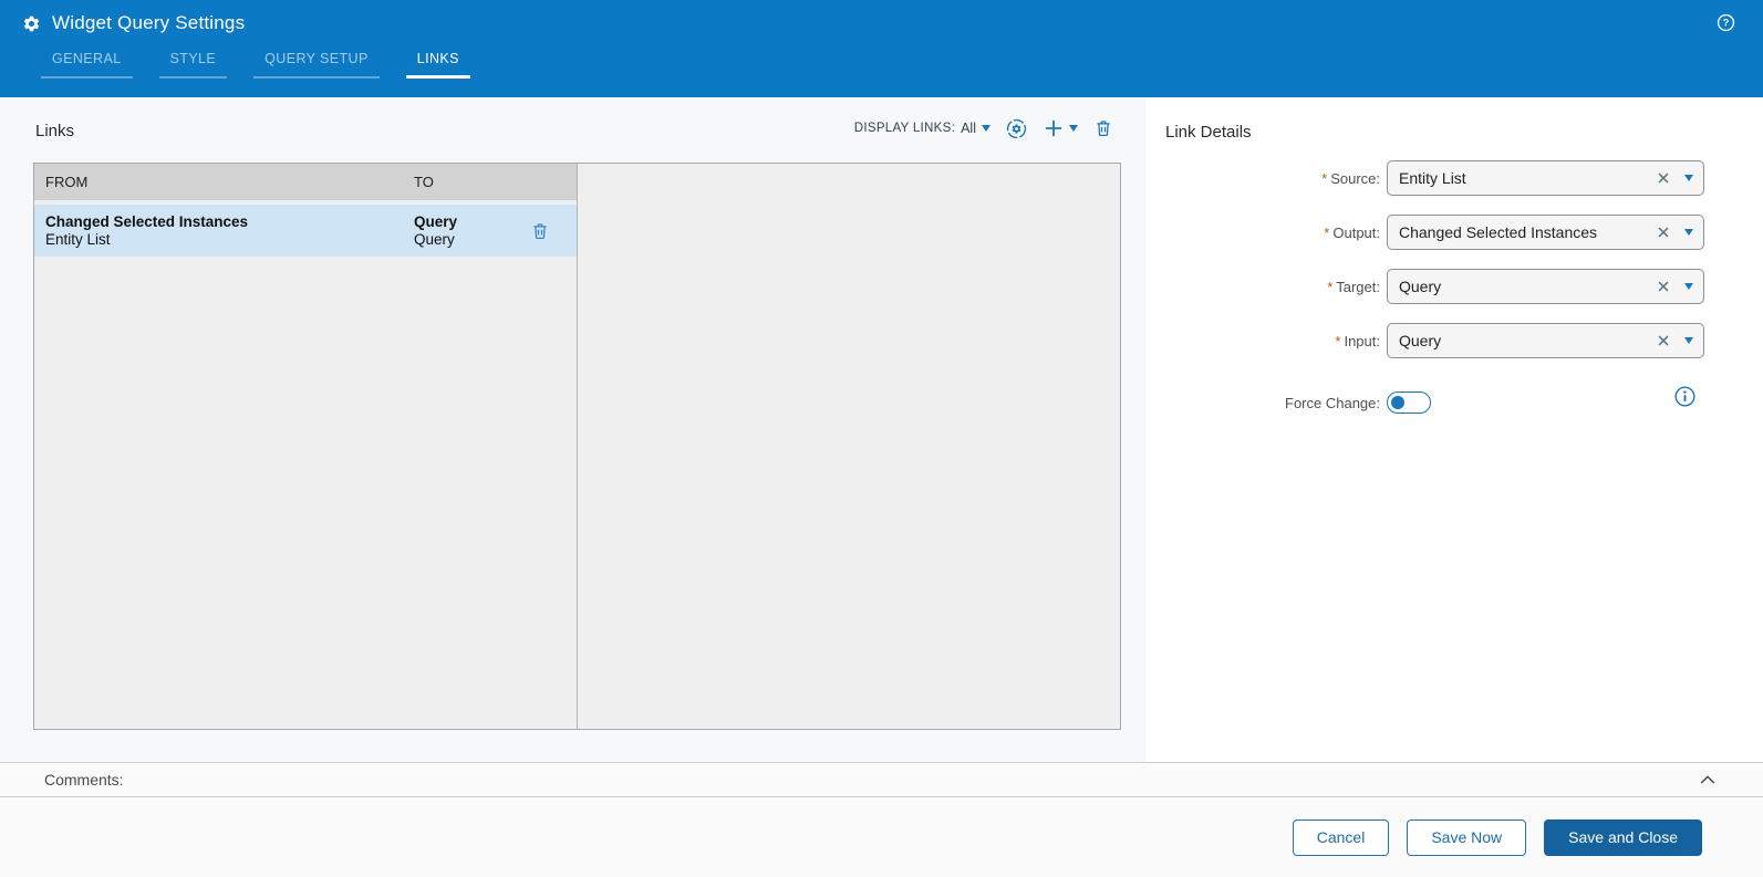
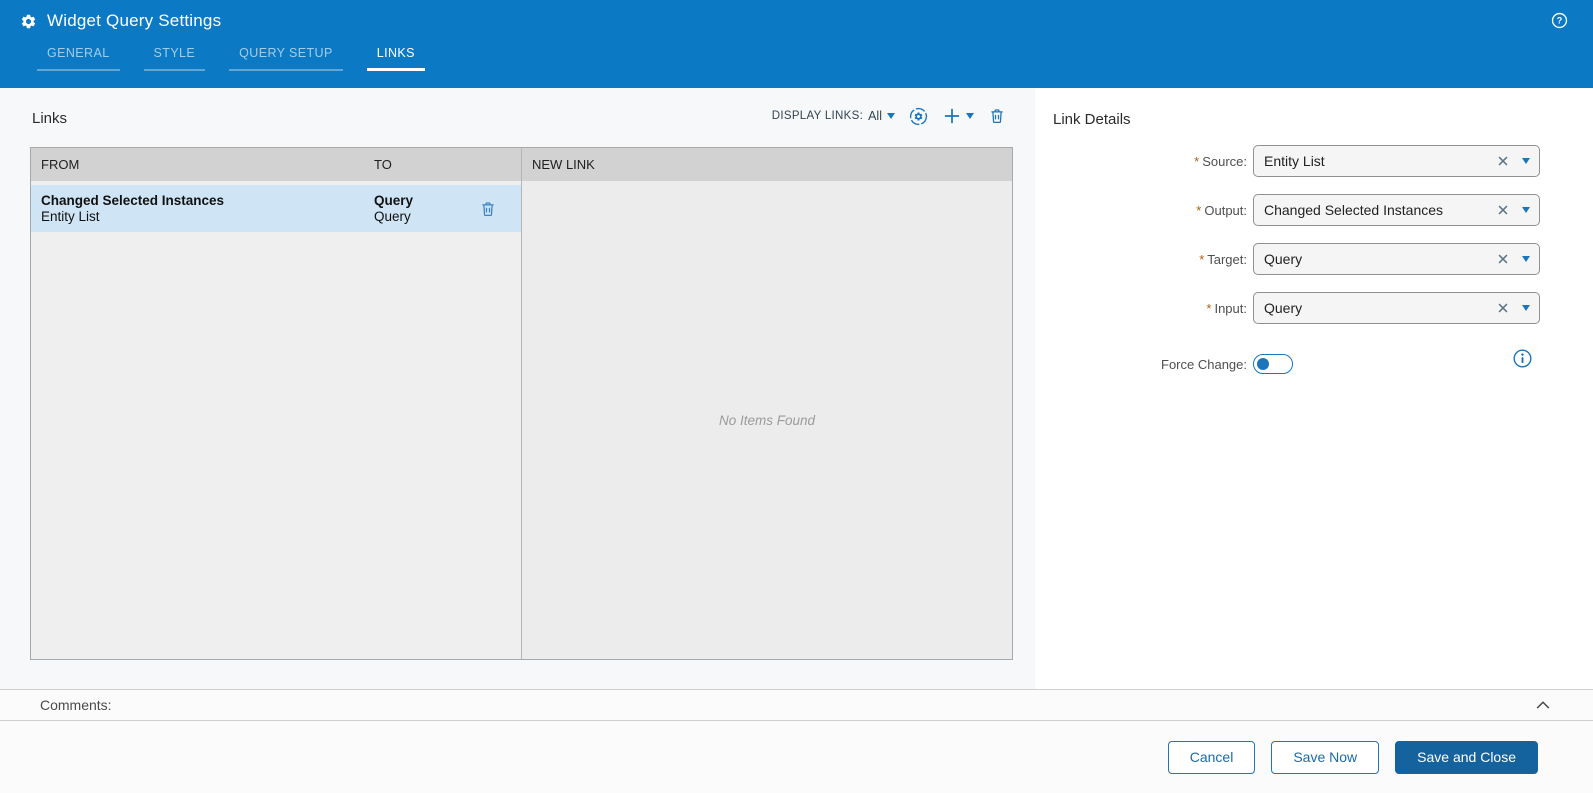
  Widget Query Settings
  ?
  GENERAL
  STYLE
  QUERY SETUP
  LINKS
  Links
  DISPLAY LINKS:
  All
  FROM
  TO
  Changed Selected Instances
  Entity List
  Query
  Query
+ NEW LINK
+ No Items Found
  Link Details
  * Source:
  Entity List
  * Output:
  Changed Selected Instances
  * Target:
  Query
  * Input:
  Query
  Force Change:
  Comments:
  Cancel
  Save Now
  Save and Close
